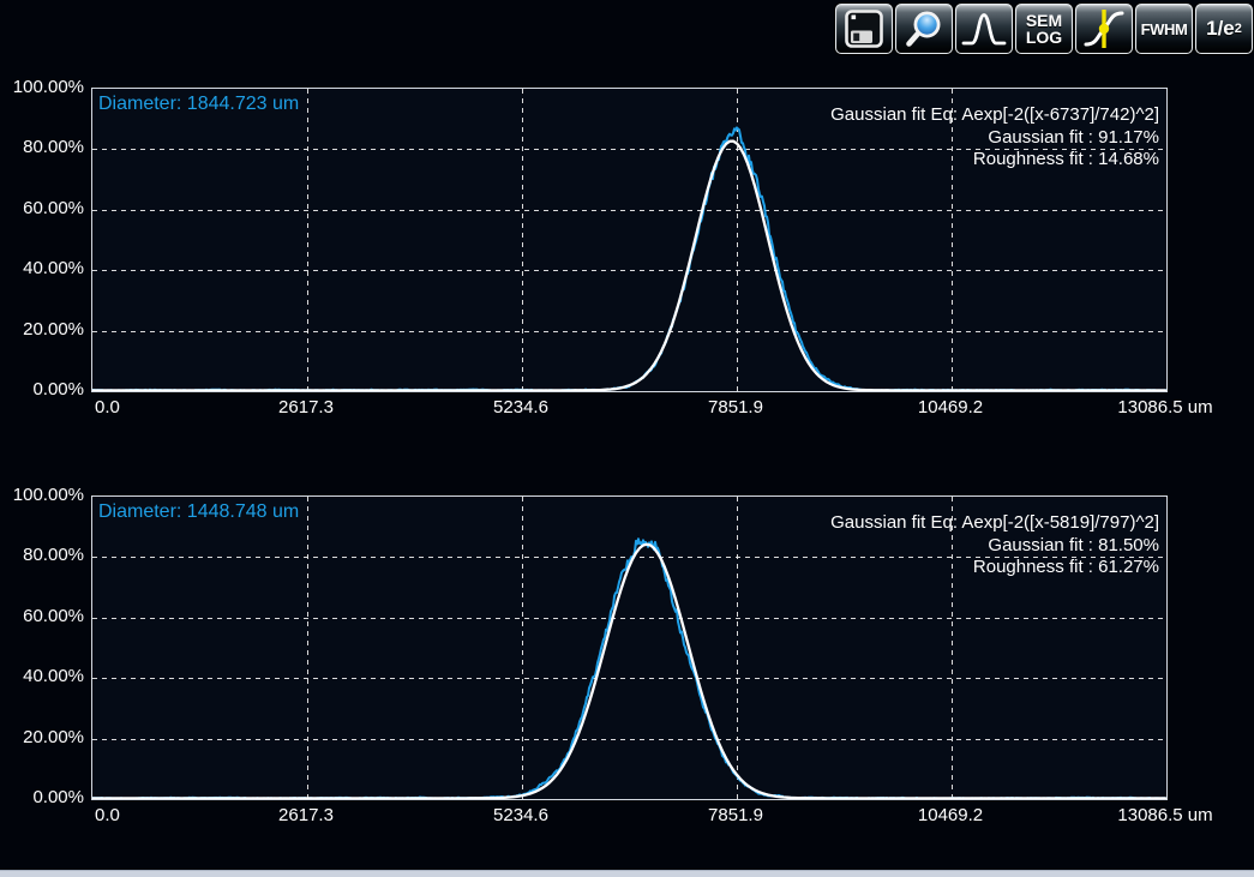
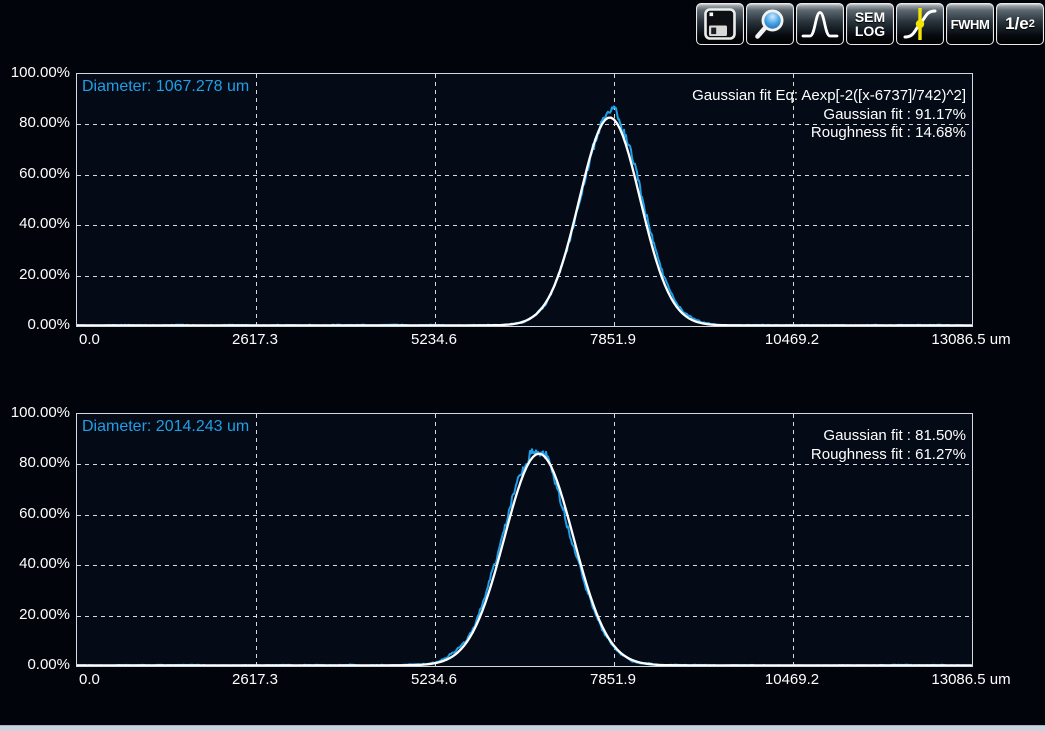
  SEM
  LOG
  FWHM
  1/e
  2
  100.00%
  80.00%
  60.00%
  40.00%
  20.00%
  0.00%
- Diameter: 1844.723 um
+ Diameter: 1067.278 um
  Gaussian fit Eq: Aexp[-2([x-6737]/742)^2]
  Gaussian fit : 91.17%
  Roughness fit : 14.68%
  0.0
  2617.3
  5234.6
  7851.9
  10469.2
  13086.5 um
  100.00%
  80.00%
  60.00%
  40.00%
  20.00%
  0.00%
- Diameter: 1448.748 um
+ Diameter: 2014.243 um
- Gaussian fit Eq: Aexp[-2([x-5819]/797)^2]
  Gaussian fit : 81.50%
  Roughness fit : 61.27%
  0.0
  2617.3
  5234.6
  7851.9
  10469.2
  13086.5 um
